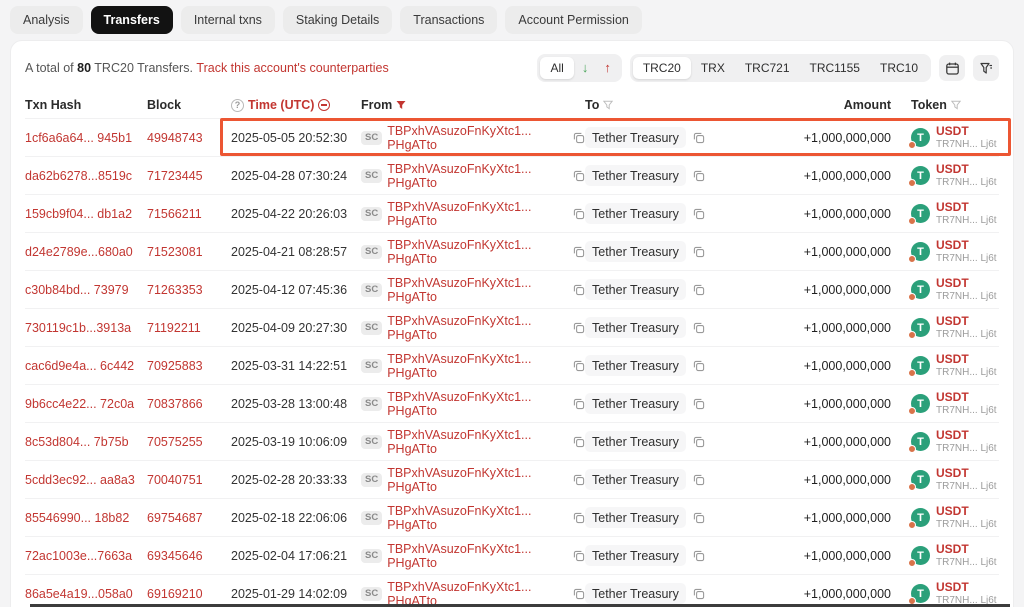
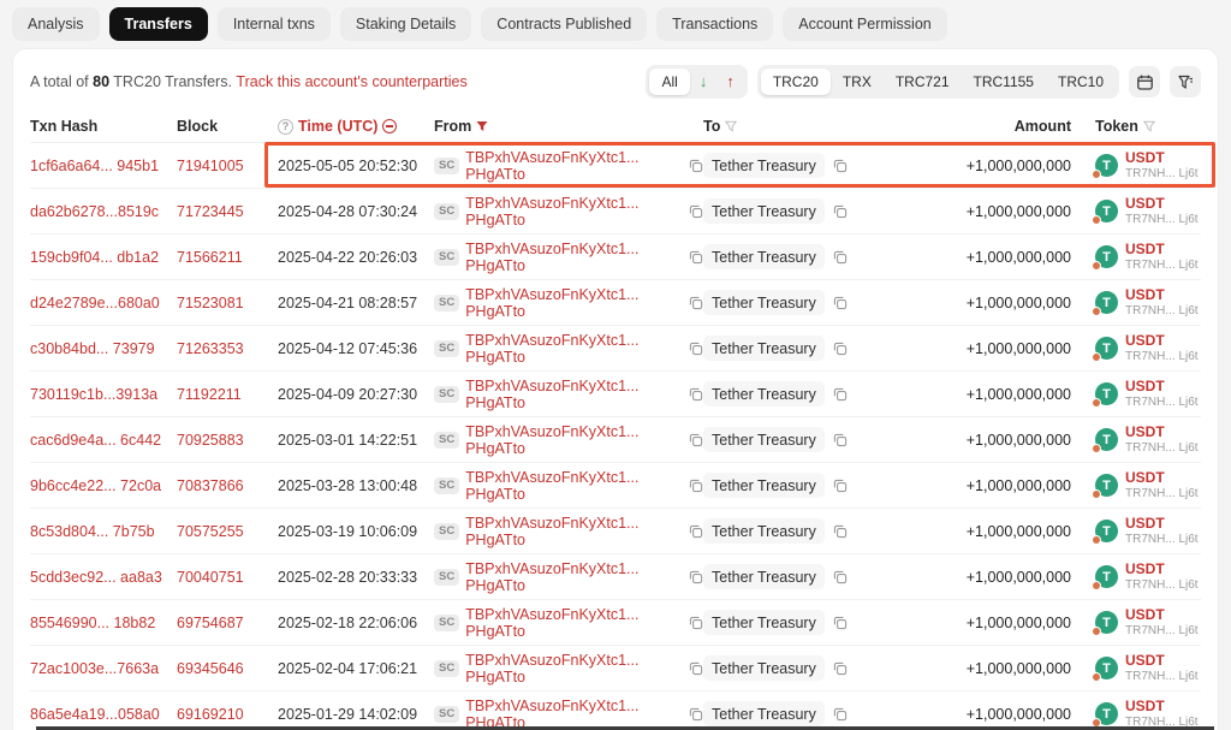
  Analysis
  Transfers
  Internal txns
  Staking Details
+ Contracts Published
  Transactions
  Account Permission
  A total of 80 TRC20 Transfers. Track this account's counterparties
  All
  ↓
  ↑
  TRC20
  TRX
  TRC721
  TRC1155
  TRC10
  Txn Hash
  Block
  ?
  Time (UTC)
  From
  To
  Amount
  Token
  1cf6a6a64... 945b1
- 49948743
+ 71941005
  2025-05-05 20:52:30
  SC
  TBPxhVAsuzoFnKyXtc1... PHgATto
  Tether Treasury
  +1,000,000,000
  T
  USDT
  TR7NH... Lj6t
  da62b6278...8519c
  71723445
  2025-04-28 07:30:24
  SC
  TBPxhVAsuzoFnKyXtc1... PHgATto
  Tether Treasury
  +1,000,000,000
  T
  USDT
  TR7NH... Lj6t
  159cb9f04... db1a2
  71566211
  2025-04-22 20:26:03
  SC
  TBPxhVAsuzoFnKyXtc1... PHgATto
  Tether Treasury
  +1,000,000,000
  T
  USDT
  TR7NH... Lj6t
  d24e2789e...680a0
  71523081
  2025-04-21 08:28:57
  SC
  TBPxhVAsuzoFnKyXtc1... PHgATto
  Tether Treasury
  +1,000,000,000
  T
  USDT
  TR7NH... Lj6t
  c30b84bd... 73979
  71263353
  2025-04-12 07:45:36
  SC
  TBPxhVAsuzoFnKyXtc1... PHgATto
  Tether Treasury
  +1,000,000,000
  T
  USDT
  TR7NH... Lj6t
  730119c1b...3913a
  71192211
  2025-04-09 20:27:30
  SC
  TBPxhVAsuzoFnKyXtc1... PHgATto
  Tether Treasury
  +1,000,000,000
  T
  USDT
  TR7NH... Lj6t
  cac6d9e4a... 6c442
  70925883
- 2025-03-31 14:22:51
+ 2025-03-01 14:22:51
  SC
  TBPxhVAsuzoFnKyXtc1... PHgATto
  Tether Treasury
  +1,000,000,000
  T
  USDT
  TR7NH... Lj6t
  9b6cc4e22... 72c0a
  70837866
  2025-03-28 13:00:48
  SC
  TBPxhVAsuzoFnKyXtc1... PHgATto
  Tether Treasury
  +1,000,000,000
  T
  USDT
  TR7NH... Lj6t
  8c53d804... 7b75b
  70575255
  2025-03-19 10:06:09
  SC
  TBPxhVAsuzoFnKyXtc1... PHgATto
  Tether Treasury
  +1,000,000,000
  T
  USDT
  TR7NH... Lj6t
  5cdd3ec92... aa8a3
  70040751
  2025-02-28 20:33:33
  SC
  TBPxhVAsuzoFnKyXtc1... PHgATto
  Tether Treasury
  +1,000,000,000
  T
  USDT
  TR7NH... Lj6t
  85546990... 18b82
  69754687
  2025-02-18 22:06:06
  SC
  TBPxhVAsuzoFnKyXtc1... PHgATto
  Tether Treasury
  +1,000,000,000
  T
  USDT
  TR7NH... Lj6t
  72ac1003e...7663a
  69345646
  2025-02-04 17:06:21
  SC
  TBPxhVAsuzoFnKyXtc1... PHgATto
  Tether Treasury
  +1,000,000,000
  T
  USDT
  TR7NH... Lj6t
  86a5e4a19...058a0
  69169210
  2025-01-29 14:02:09
  SC
  TBPxhVAsuzoFnKyXtc1... PHgATto
  Tether Treasury
  +1,000,000,000
  T
  USDT
  TR7NH... Lj6t
